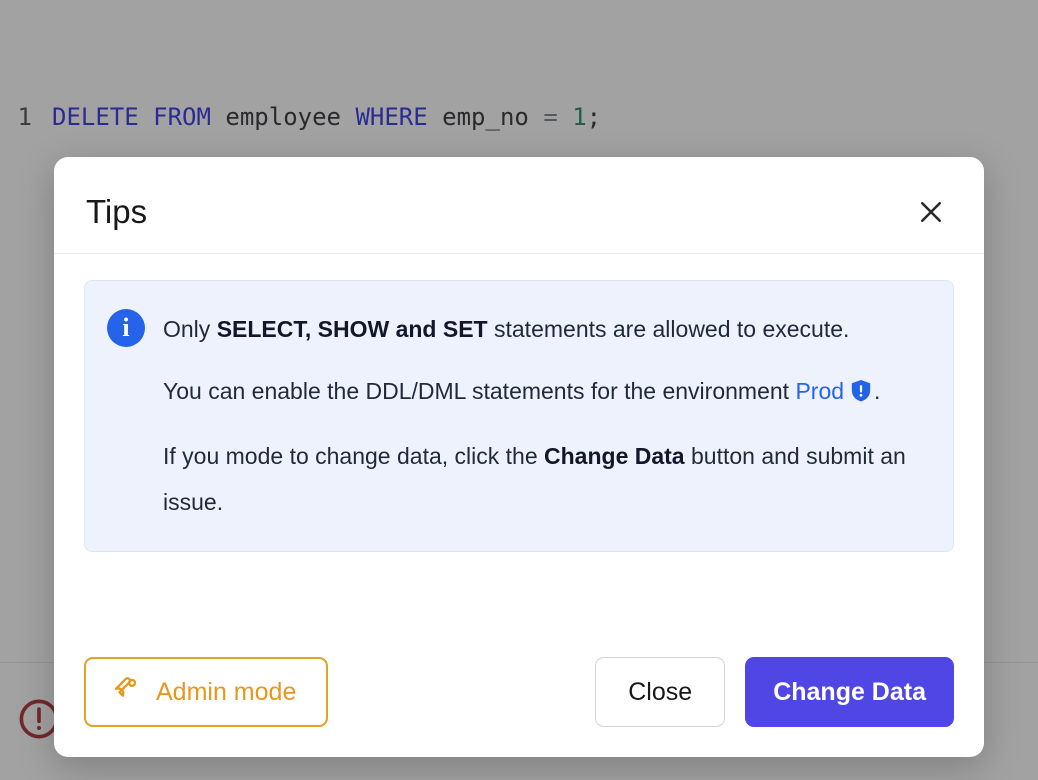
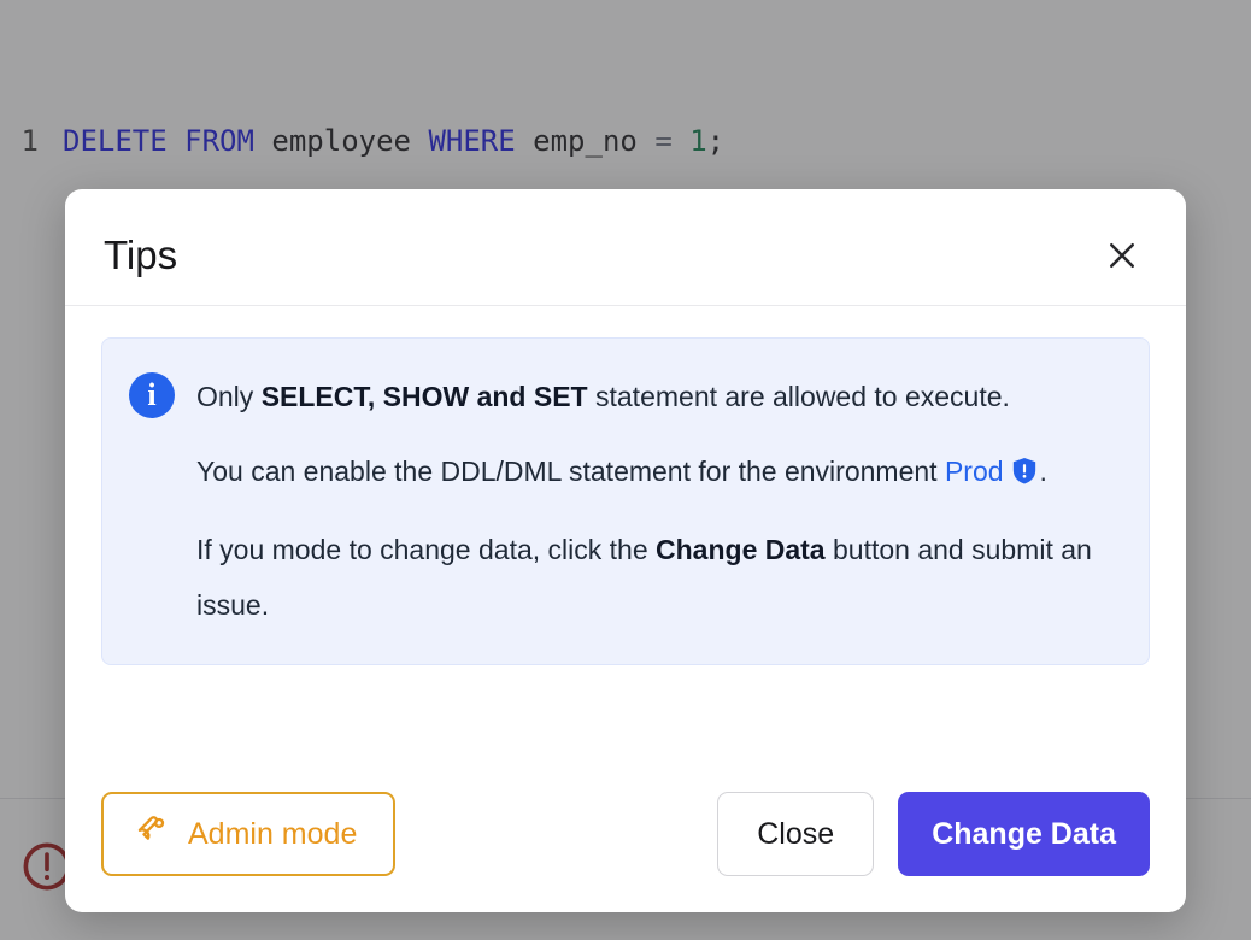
  1
  DELETE FROM employee WHERE emp_no = 1;
  Tips
  i
- Only SELECT, SHOW and SET statements are allowed to execute.
+ Only SELECT, SHOW and SET statement are allowed to execute.
- You can enable the DDL/DML statements for the environment Prod .
+ You can enable the DDL/DML statement for the environment Prod .
  If you mode to change data, click the Change Data button and submit an issue.
  Admin mode
  Close
  Change Data
